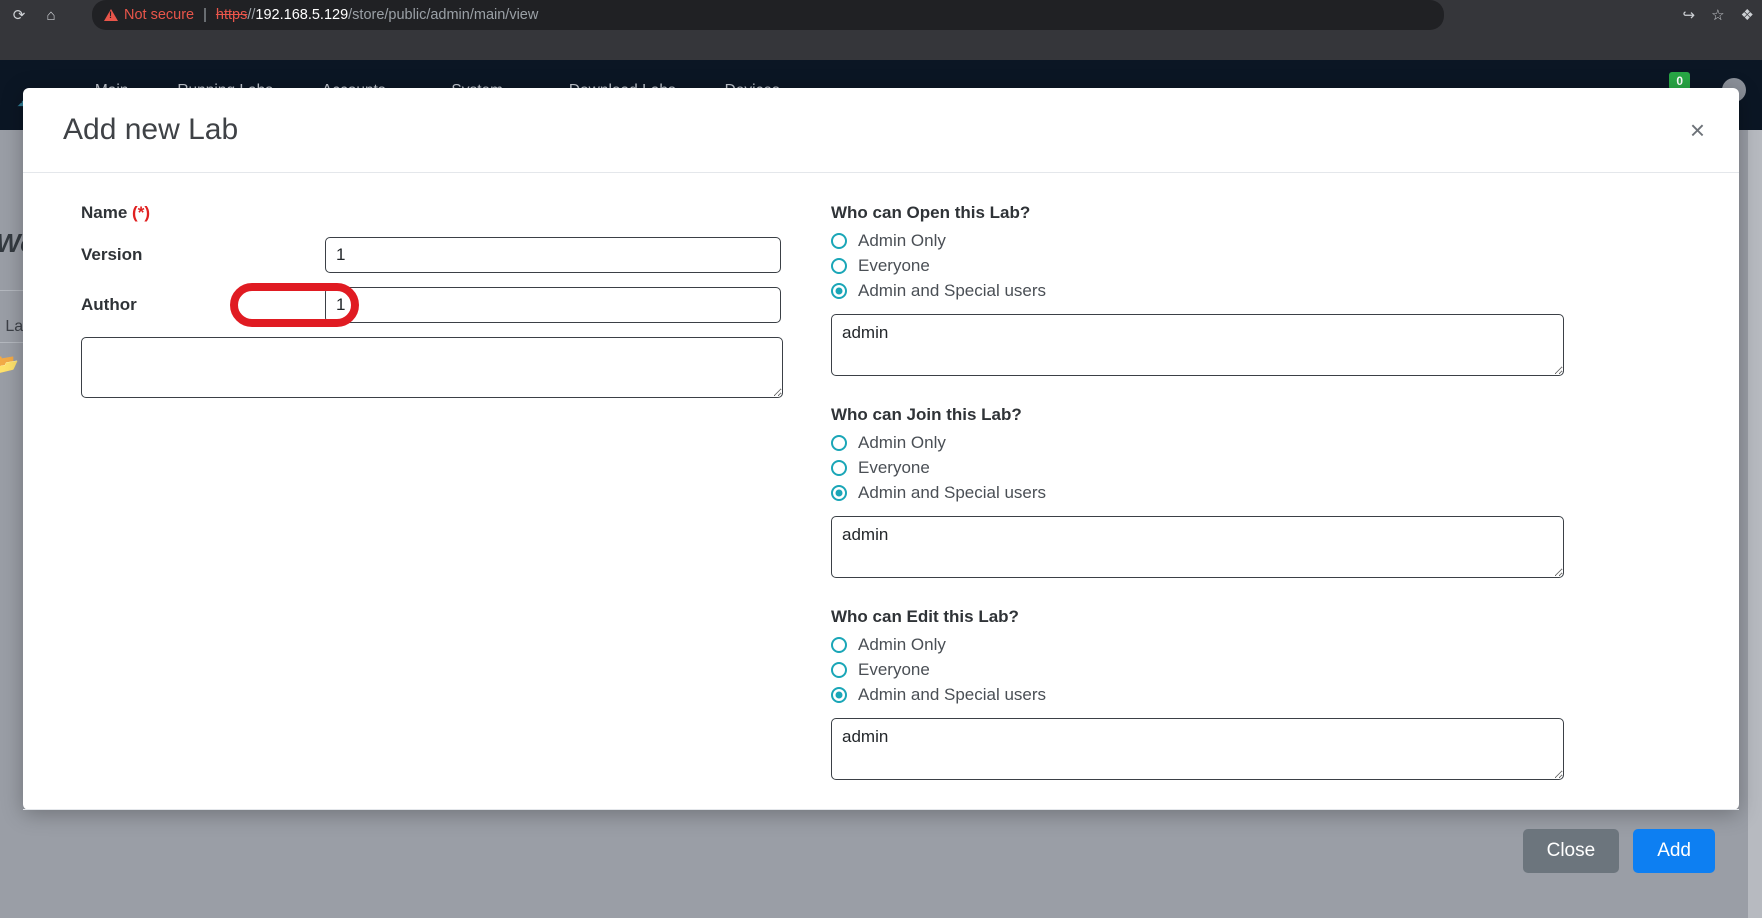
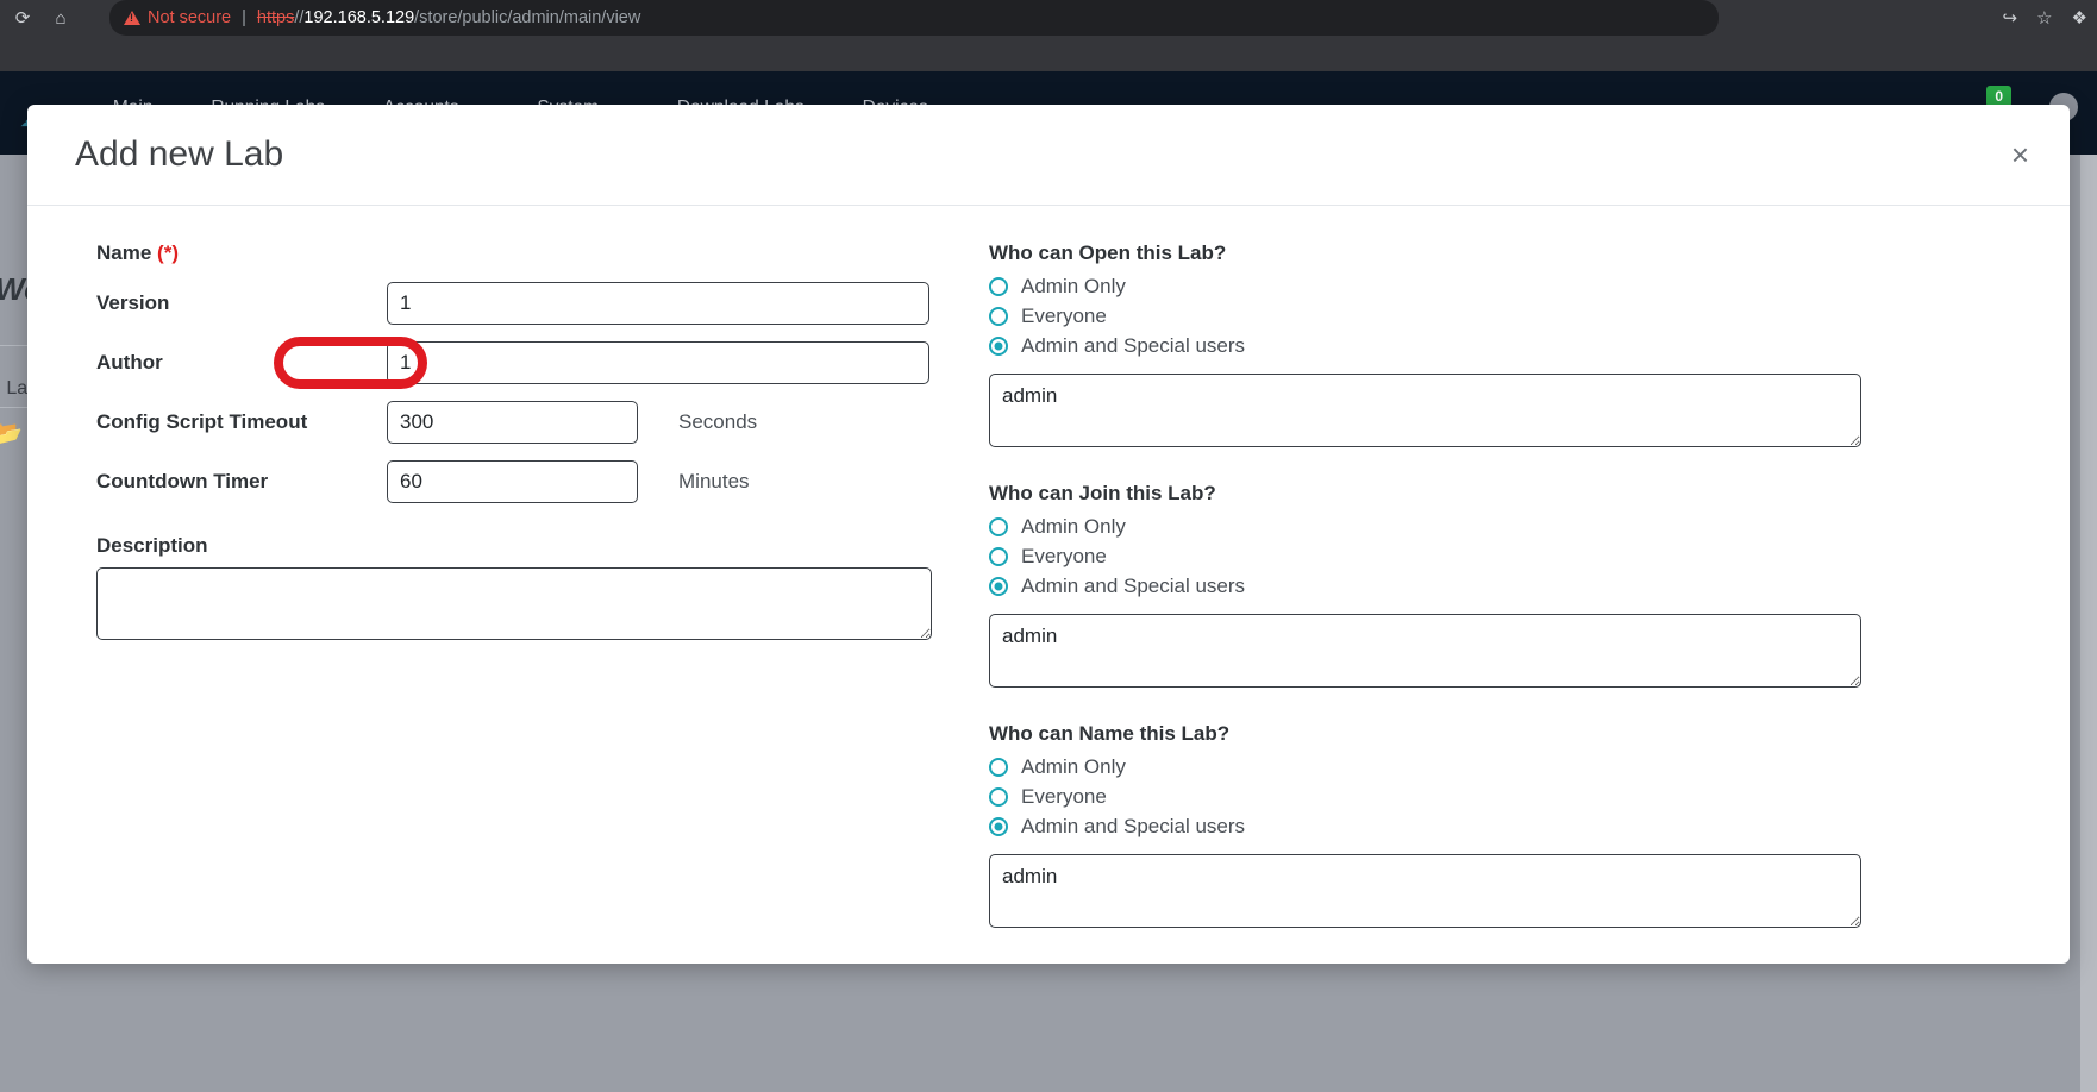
  ⟳
  ⌂
  Not secure
  |
  https
  //
  192.168.5.129
  /store/public/admin/main/view
  ↪
  ☆
  ❖
  0
  📂
  Add new Lab
  ×
  Name (*)
  Version
  1
  Author
  1
+ Config Script Timeout
+ 300
+ Seconds
+ Countdown Timer
+ 60
+ Minutes
+ Description
  Who can Open this Lab?
  Admin Only
  Everyone
  Admin and Special users
  admin
  Who can Join this Lab?
  Admin Only
  Everyone
  Admin and Special users
  admin
- Who can Edit this Lab?
+ Who can Name this Lab?
  Admin Only
  Everyone
  Admin and Special users
  admin
- Close
- Add
